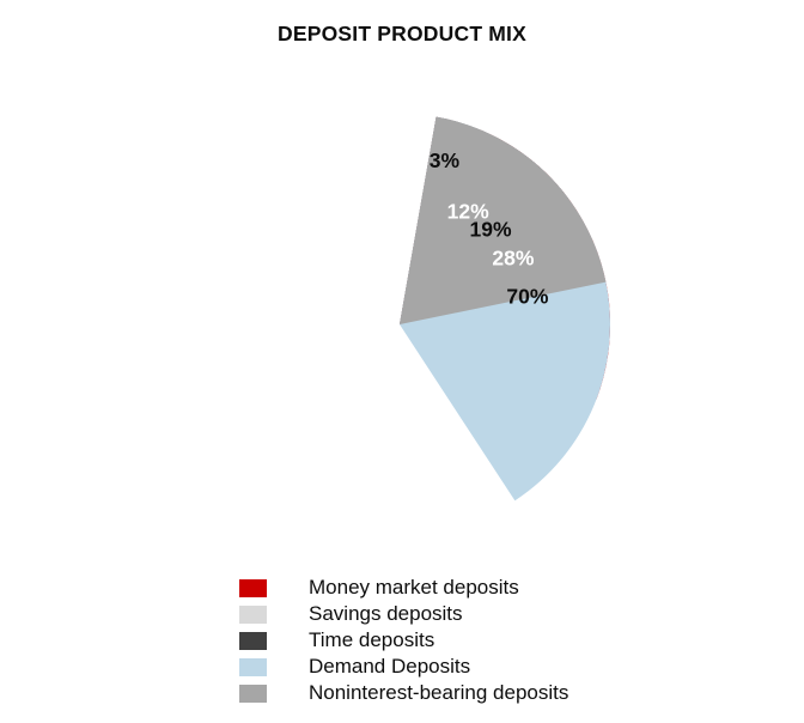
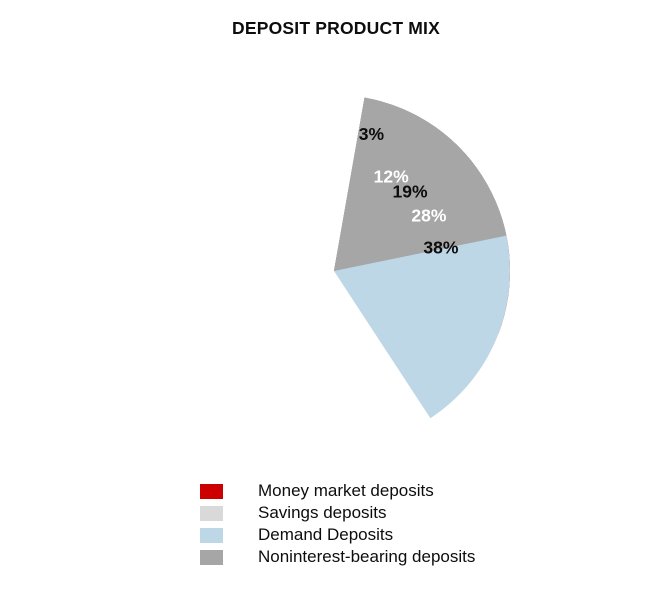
  DEPOSIT PRODUCT MIX
  28%
  3%
  12%
- 70%
+ 38%
  19%
  Money market deposits
  Savings deposits
- Time deposits
  Demand Deposits
  Noninterest-bearing deposits
